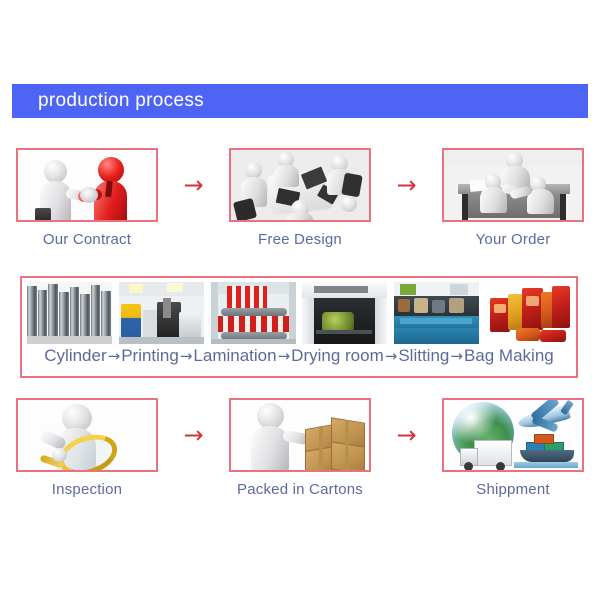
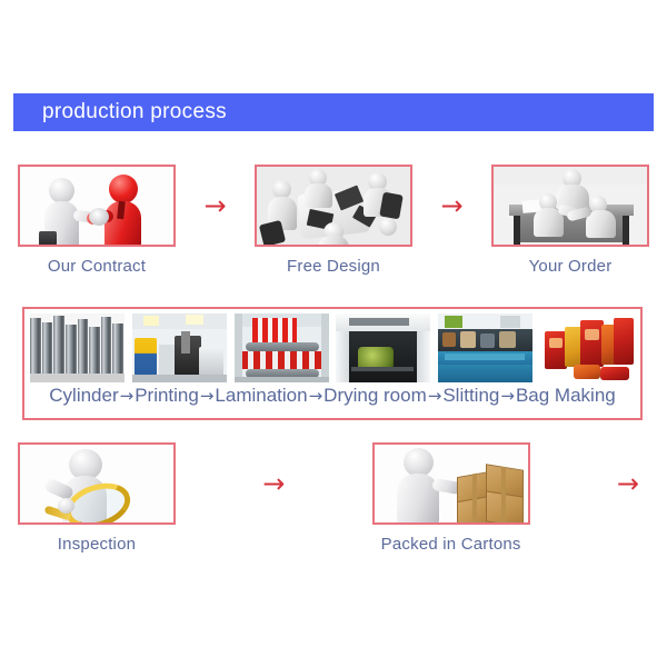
  production process
  Our Contract
  →
  Free Design
  →
  Your Order
  Cylinder
  →
  Printing
  →
  Lamination
  →
  Drying room
  →
  Slitting
  →
  Bag Making
  Inspection
  →
  Packed in Cartons
  →
- Shippment
